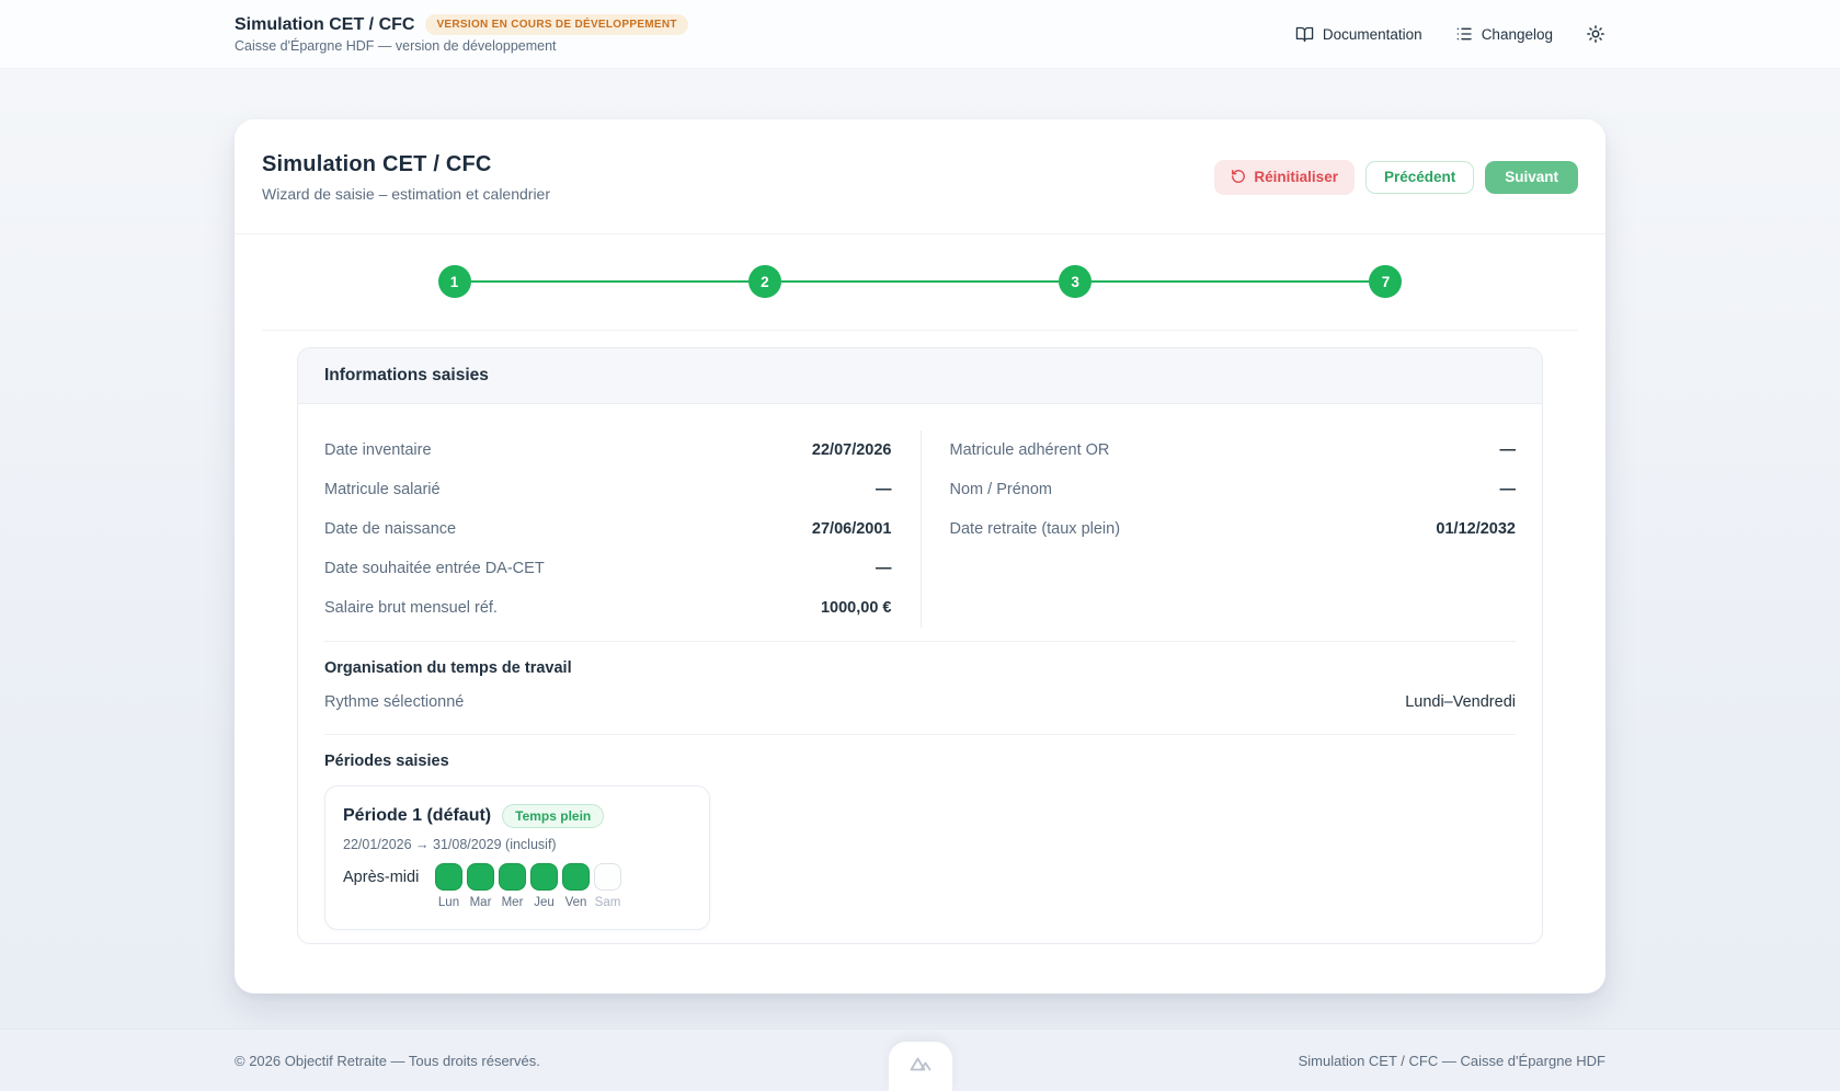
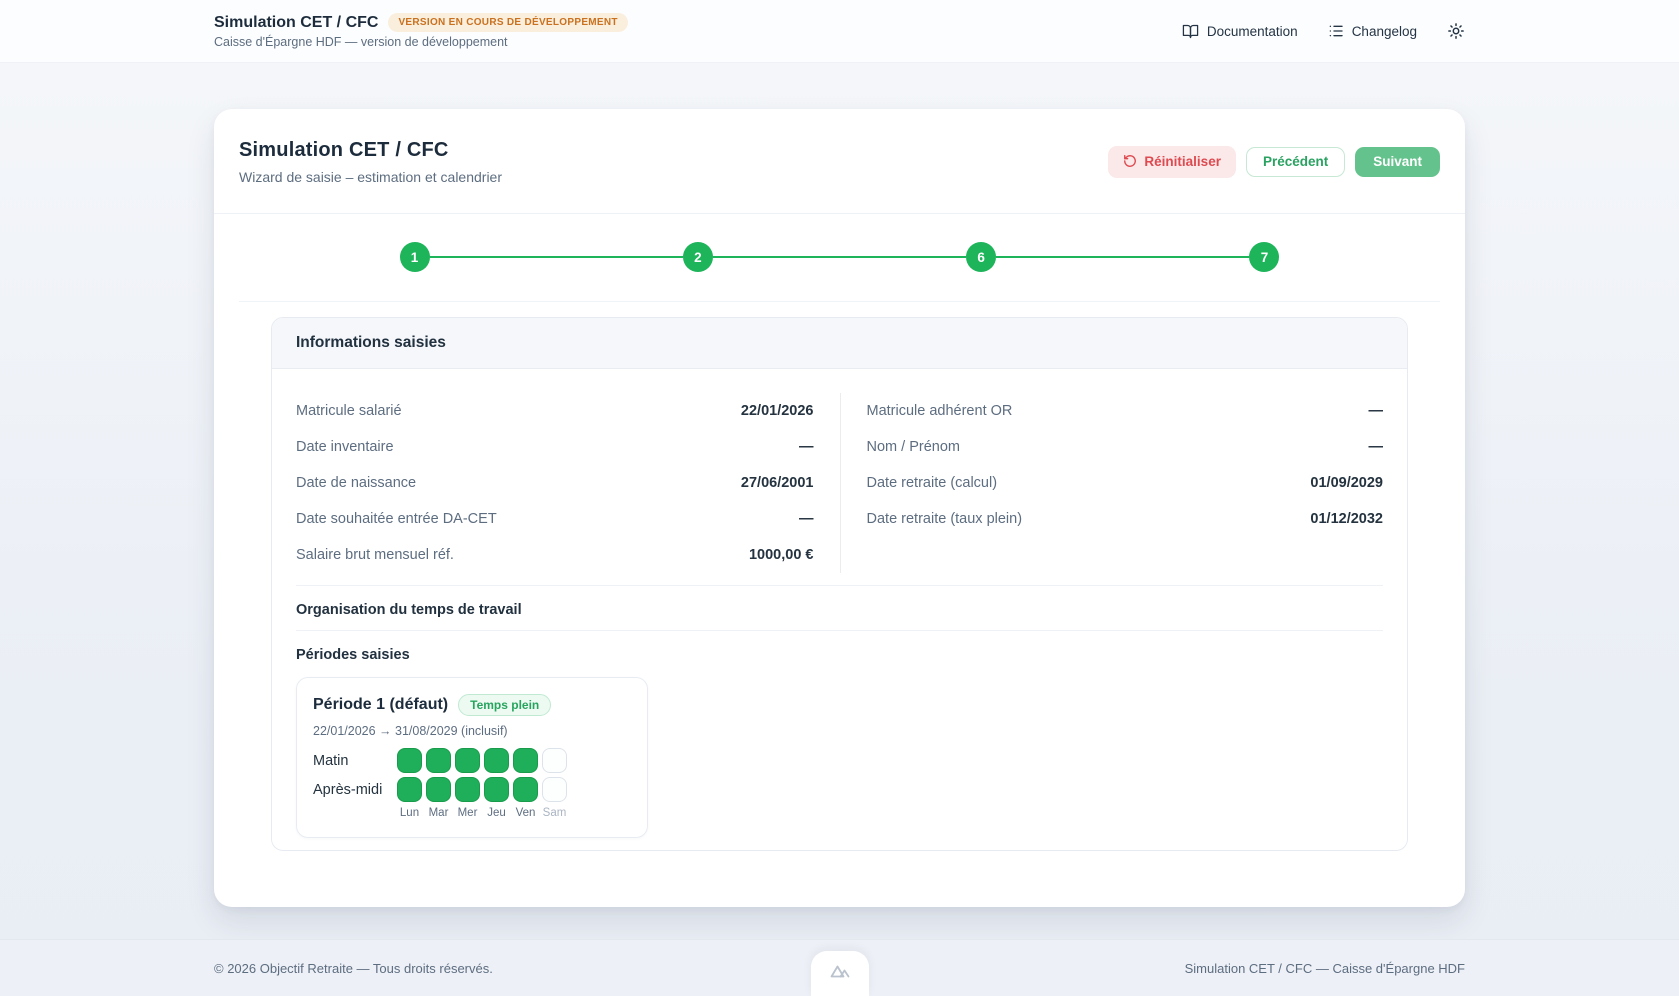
  Simulation CET / CFC
  VERSION EN COURS DE DÉVELOPPEMENT
  Caisse d'Épargne HDF — version de développement
  Documentation
  Changelog
  Simulation CET / CFC
  Wizard de saisie – estimation et calendrier
  Réinitialiser
  Précédent
  Suivant
  1
  2
- 3
+ 6
  7
  Informations saisies
- Date inventaire
+ Matricule salarié
- 22/07/2026
+ 22/01/2026
- Matricule salarié
+ Date inventaire
  —
  Date de naissance
  27/06/2001
  Date souhaitée entrée DA-CET
  —
  Salaire brut mensuel réf.
  1000,00 €
  Matricule adhérent OR
  —
  Nom / Prénom
  —
+ Date retraite (calcul)
+ 01/09/2029
  Date retraite (taux plein)
  01/12/2032
  Organisation du temps de travail
- Rythme sélectionné
- Lundi–Vendredi
  Périodes saisies
  Période 1 (défaut)
  Temps plein
  22/01/2026 → 31/08/2029 (inclusif)
+ Matin
  Après-midi
  Lun
  Mar
  Mer
  Jeu
  Ven
  Sam
  © 2026 Objectif Retraite — Tous droits réservés.
  Simulation CET / CFC — Caisse d'Épargne HDF
